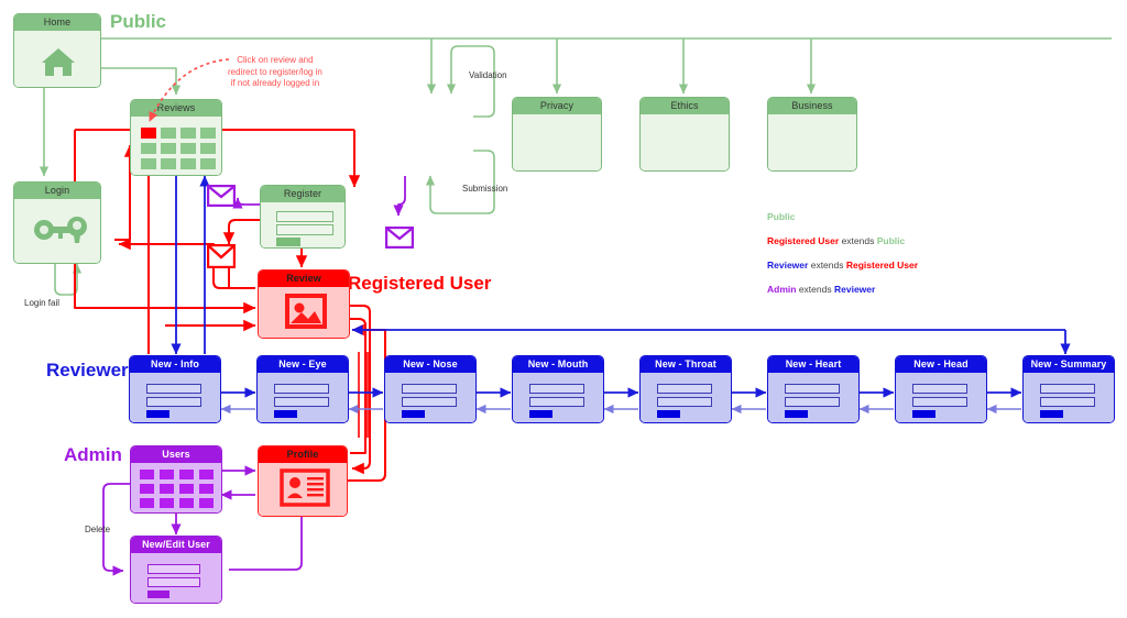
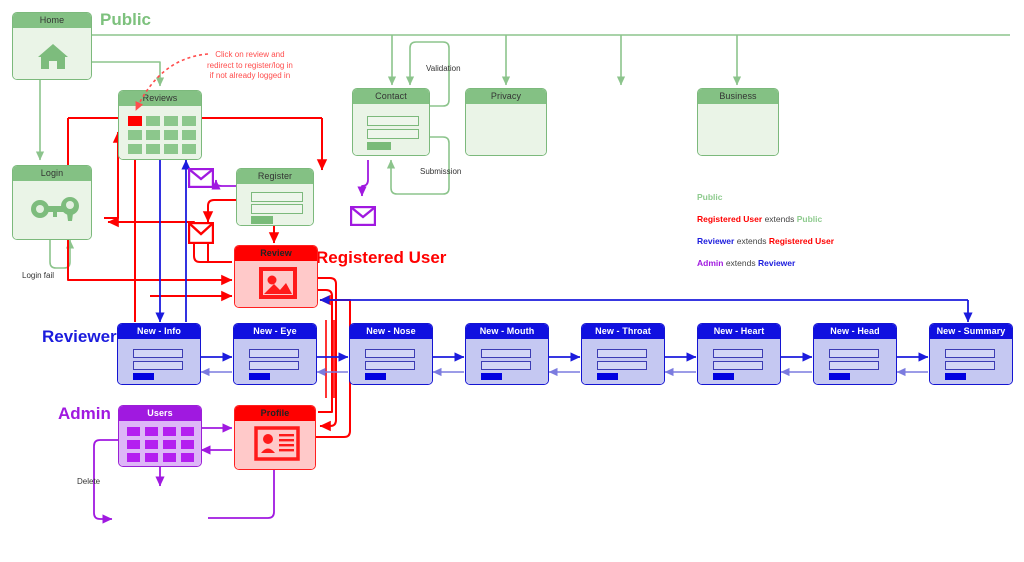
  Public
  Registered User
  Reviewer
  Admin
  Home
  Reviews
  Login
  Register
+ Contact
  Privacy
- Ethics
  Business
  Review
  New - Info
  New - Eye
  New - Nose
  New - Mouth
  New - Throat
  New - Heart
  New - Head
  New - Summary
  Users
  Profile
- New/Edit User
  Validation
  Submission
  Login fail
  Delete
  Click on review and
  redirect to register/log in
  if not already logged in
  Public
  Registered User extends Public
  Reviewer extends Registered User
  Admin extends Reviewer
